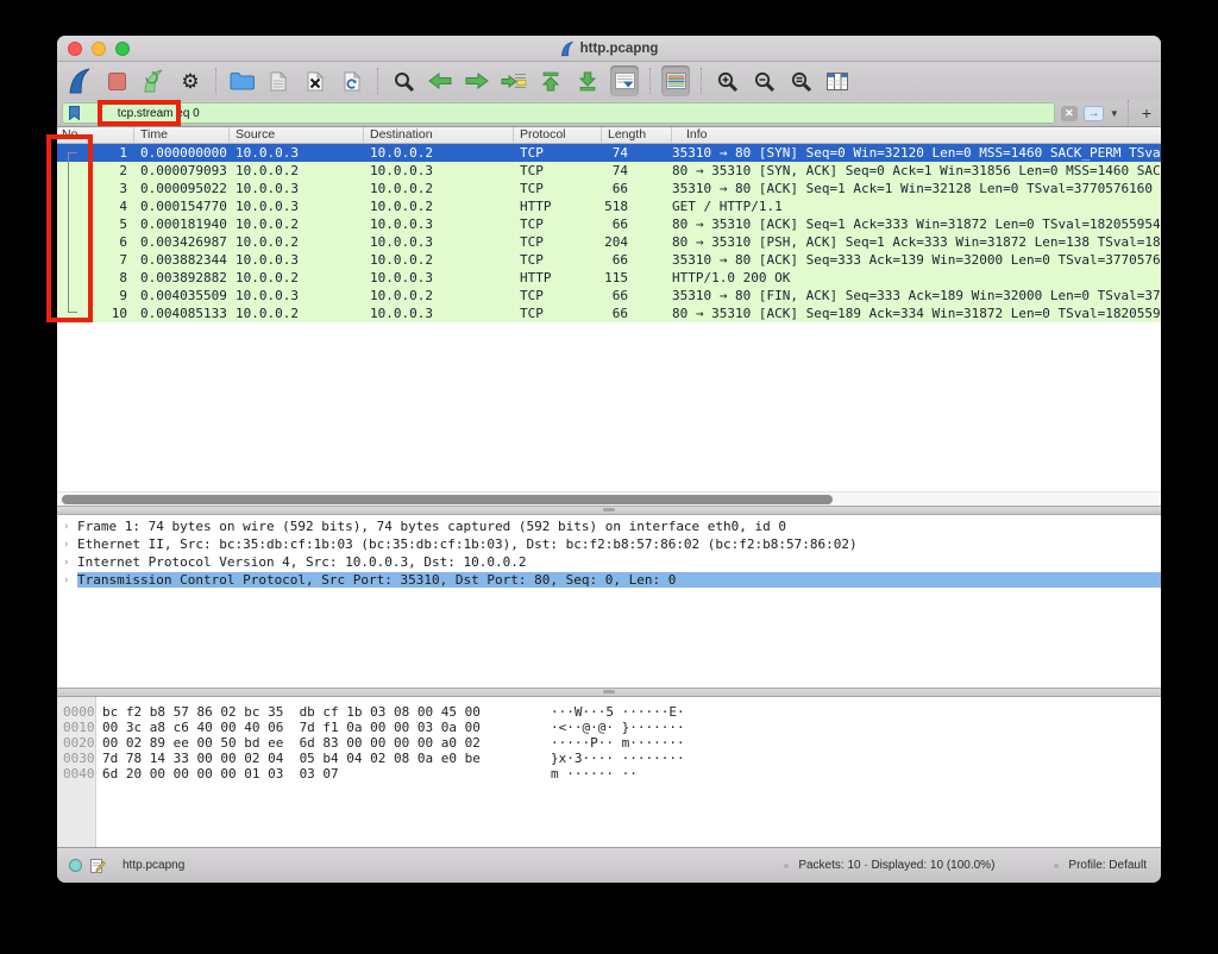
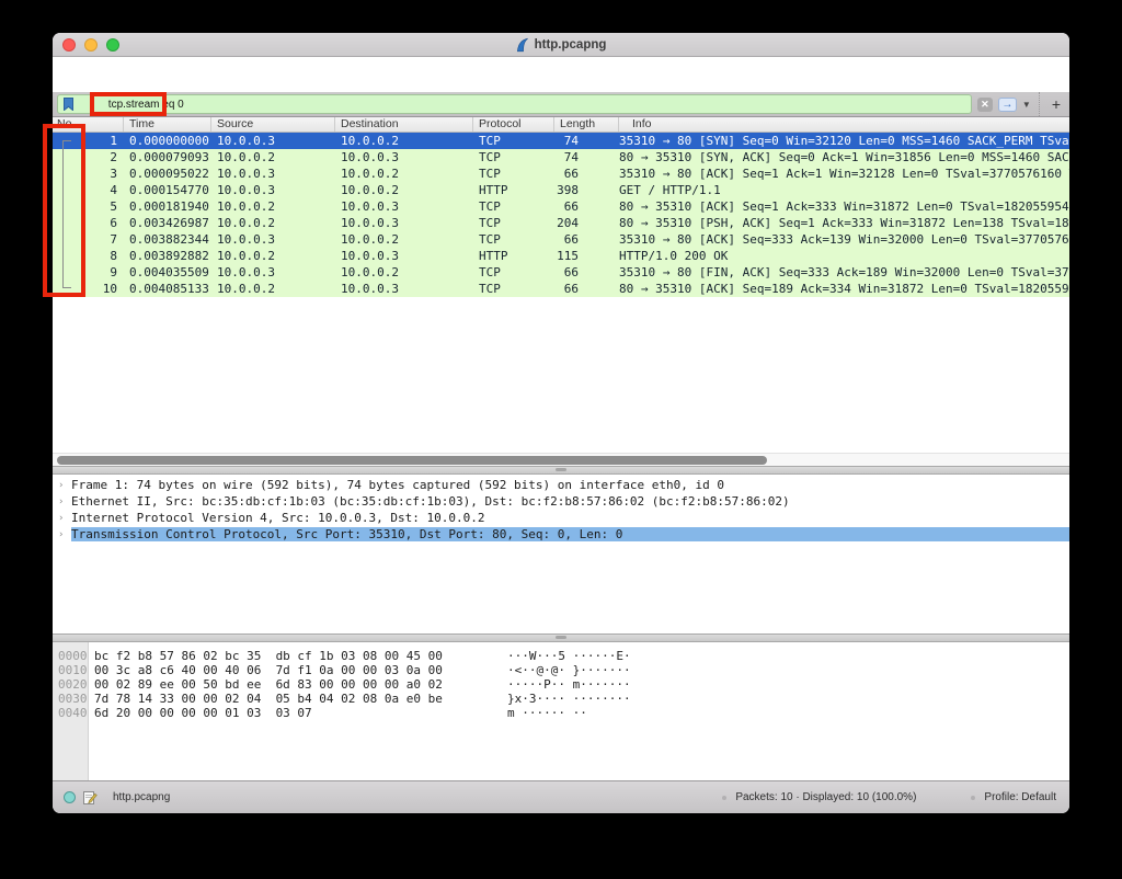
  http.pcapng
- ⚙
  tcp.stream eq 0
  ✕
  →
  ▼
  +
  No.
  Time
  Source
  Destination
  Protocol
  Length
  Info
  1
  0.000000000
  10.0.0.3
  10.0.0.2
  TCP
  74
  2
  0.000079093
  10.0.0.2
  10.0.0.3
  TCP
  74
  3
  0.000095022
  10.0.0.3
  10.0.0.2
  TCP
  66
  35310 → 80 [ACK] Seq=1 Ack=1 Win=32128 Len=0 TSval=3770576160
  4
  0.000154770
  10.0.0.3
  10.0.0.2
  HTTP
- 518
+ 398
  GET / HTTP/1.1
  5
  0.000181940
  10.0.0.2
  10.0.0.3
  TCP
  66
  80 → 35310 [ACK] Seq=1 Ack=333 Win=31872 Len=0 TSval=182055954
  6
  0.003426987
  10.0.0.2
  10.0.0.3
  TCP
  204
  7
  0.003882344
  10.0.0.3
  10.0.0.2
  TCP
  66
  35310 → 80 [ACK] Seq=333 Ack=139 Win=32000 Len=0 TSval=3770576
  8
  0.003892882
  10.0.0.2
  10.0.0.3
  HTTP
  115
  HTTP/1.0 200 OK
  9
  0.004035509
  10.0.0.3
  10.0.0.2
  TCP
  66
  10
  0.004085133
  10.0.0.2
  10.0.0.3
  TCP
  66
  80 → 35310 [ACK] Seq=189 Ack=334 Win=31872 Len=0 TSval=1820559
  ›
  Frame 1: 74 bytes on wire (592 bits), 74 bytes captured (592 bits) on interface eth0, id 0
  ›
  Ethernet II, Src: bc:35:db:cf:1b:03 (bc:35:db:cf:1b:03), Dst: bc:f2:b8:57:86:02 (bc:f2:b8:57:86:02)
  ›
  Internet Protocol Version 4, Src: 10.0.0.3, Dst: 10.0.0.2
  ›
  Transmission Control Protocol, Src Port: 35310, Dst Port: 80, Seq: 0, Len: 0
  0000
  bc f2 b8 57 86 02 bc 35 db cf 1b 03 08 00 45 00
  ···W···5 ······E·
  0010
  00 3c a8 c6 40 00 40 06 7d f1 0a 00 00 03 0a 00
  ·<··@·@· }·······
  0020
  00 02 89 ee 00 50 bd ee 6d 83 00 00 00 00 a0 02
  ·····P·· m·······
  0030
  7d 78 14 33 00 00 02 04 05 b4 04 02 08 0a e0 be
  }x·3···· ········
  0040
  6d 20 00 00 00 00 01 03 03 07
  m ······ ··
  http.pcapng
  Packets: 10 · Displayed: 10 (100.0%)
  Profile: Default
